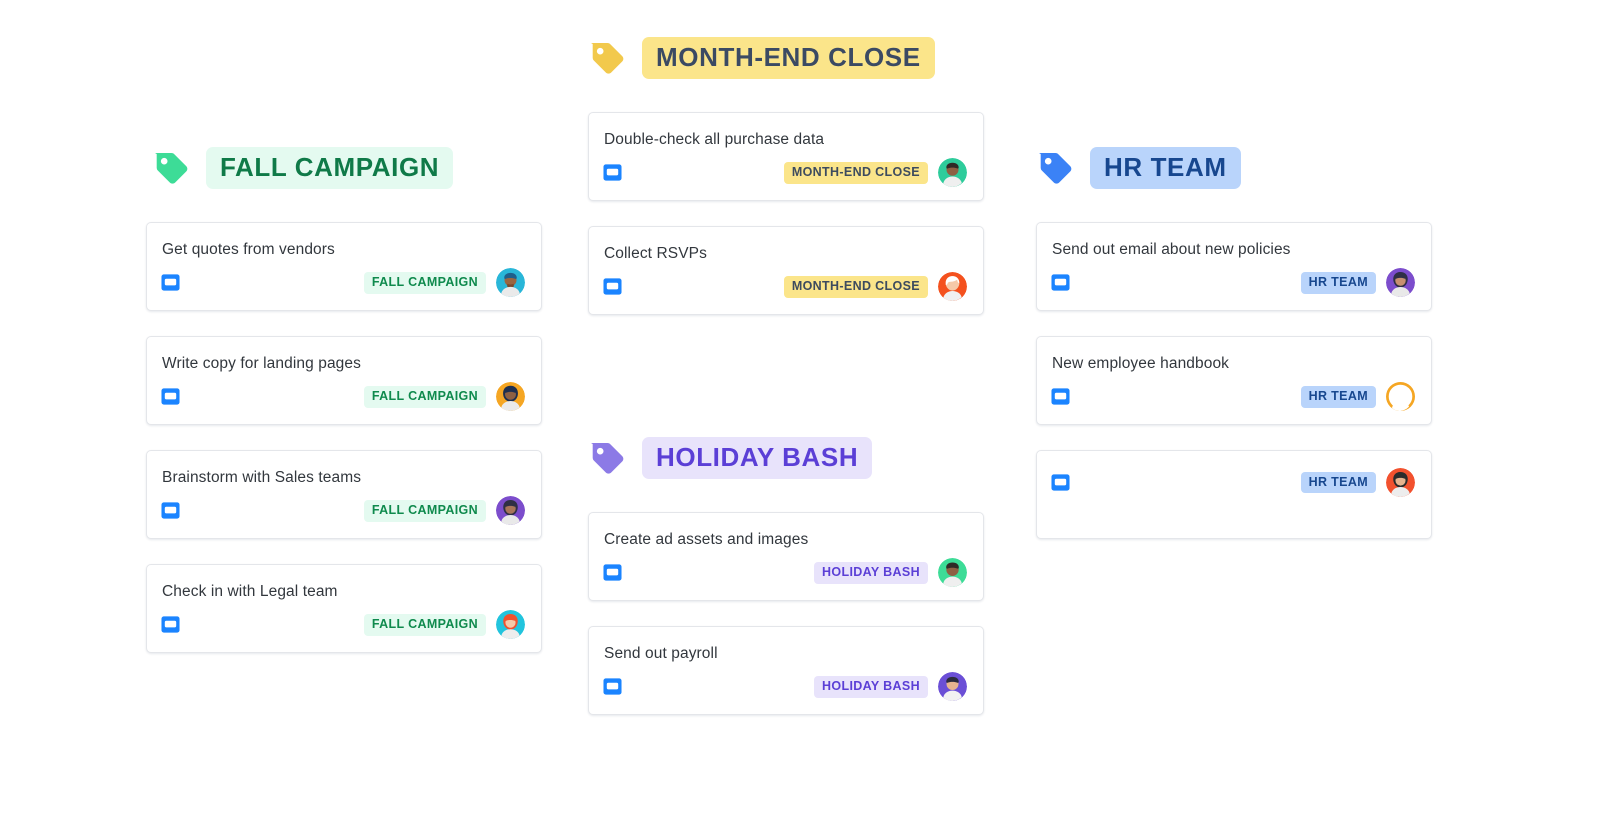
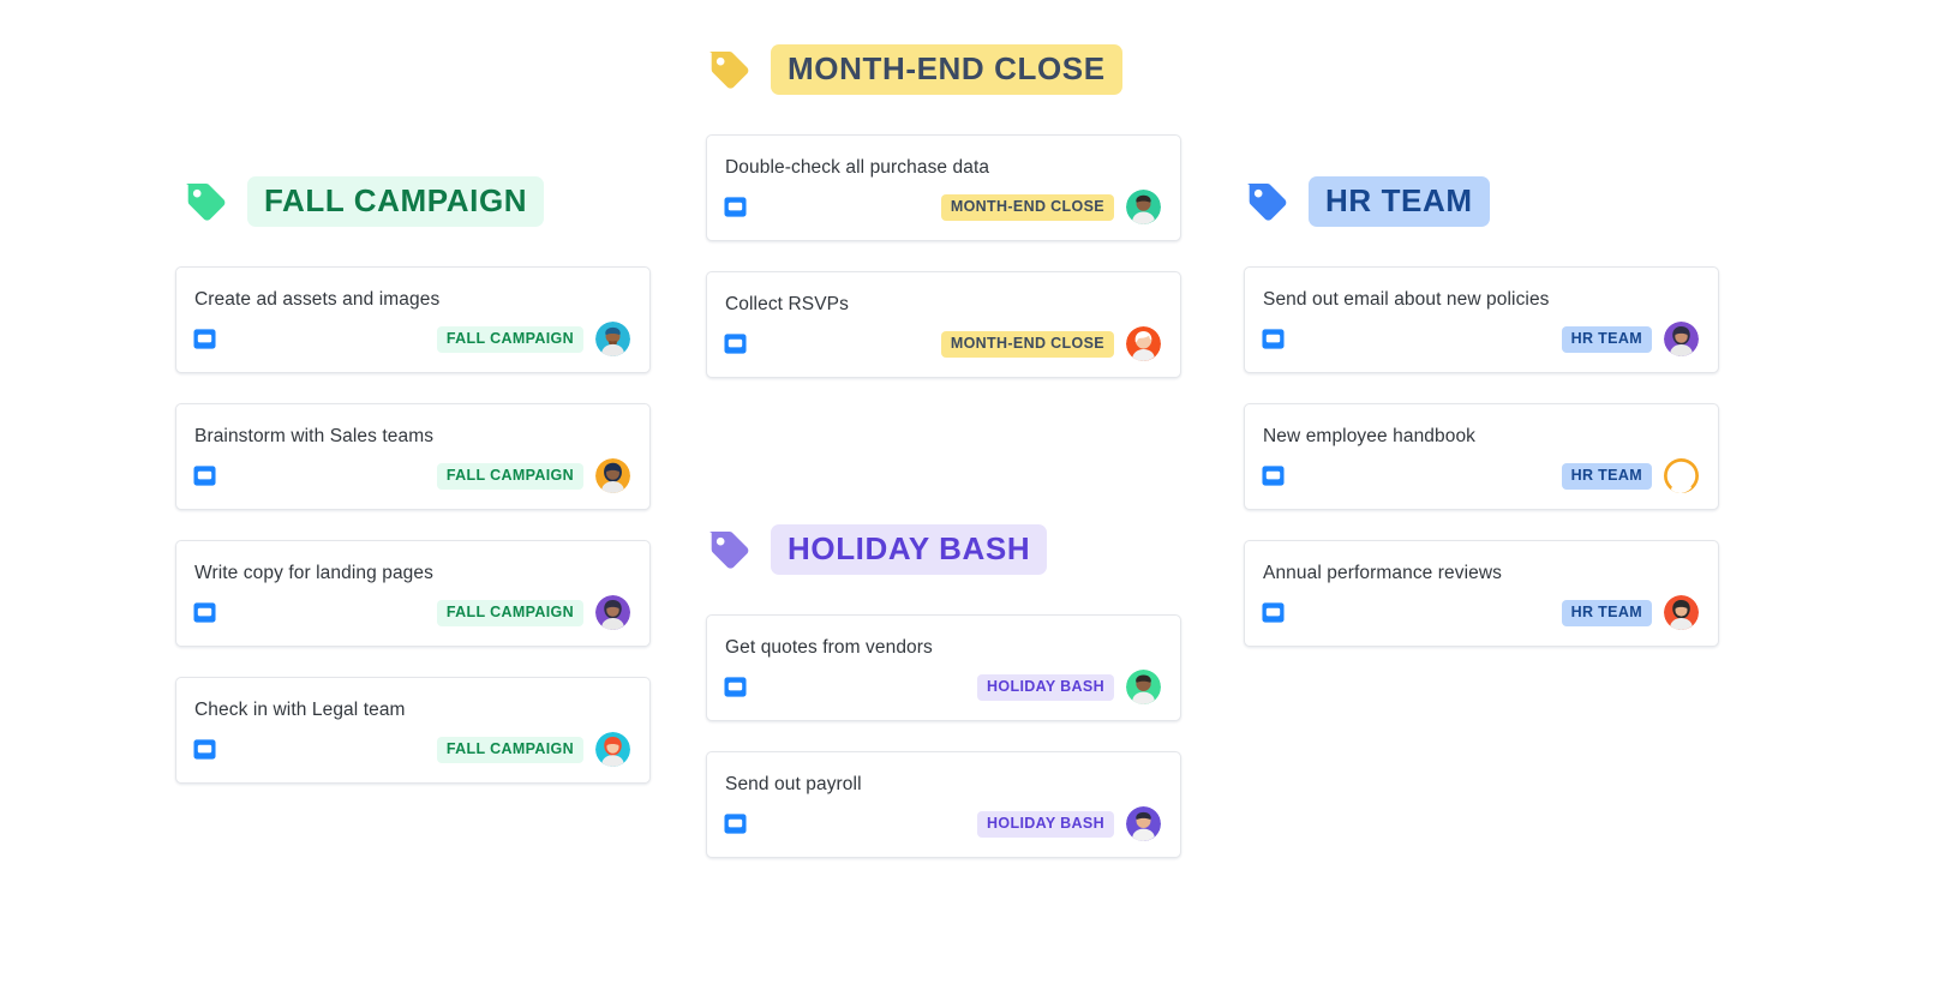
  MONTH-END CLOSE
  Double-check all purchase data
  MONTH-END CLOSE
  Collect RSVPs
  MONTH-END CLOSE
  HOLIDAY BASH
- Create ad assets and images
+ Get quotes from vendors
  HOLIDAY BASH
  Send out payroll
  HOLIDAY BASH
  FALL CAMPAIGN
- Get quotes from vendors
+ Create ad assets and images
  FALL CAMPAIGN
- Write copy for landing pages
+ Brainstorm with Sales teams
  FALL CAMPAIGN
- Brainstorm with Sales teams
+ Write copy for landing pages
  FALL CAMPAIGN
  Check in with Legal team
  FALL CAMPAIGN
  HR TEAM
  Send out email about new policies
  HR TEAM
  New employee handbook
  HR TEAM
+ Annual performance reviews
  HR TEAM
